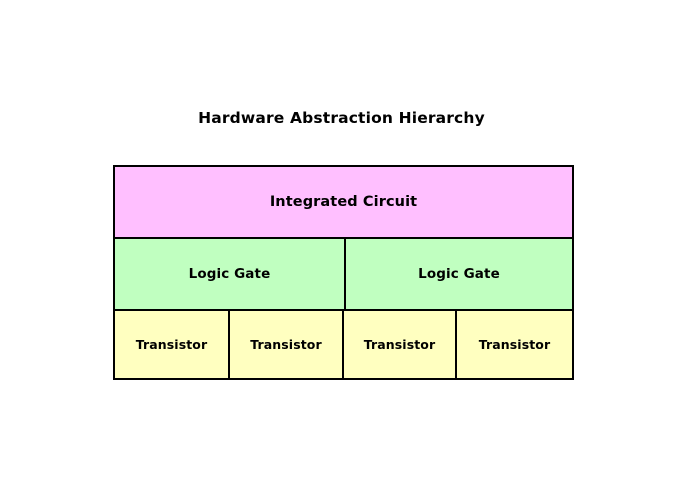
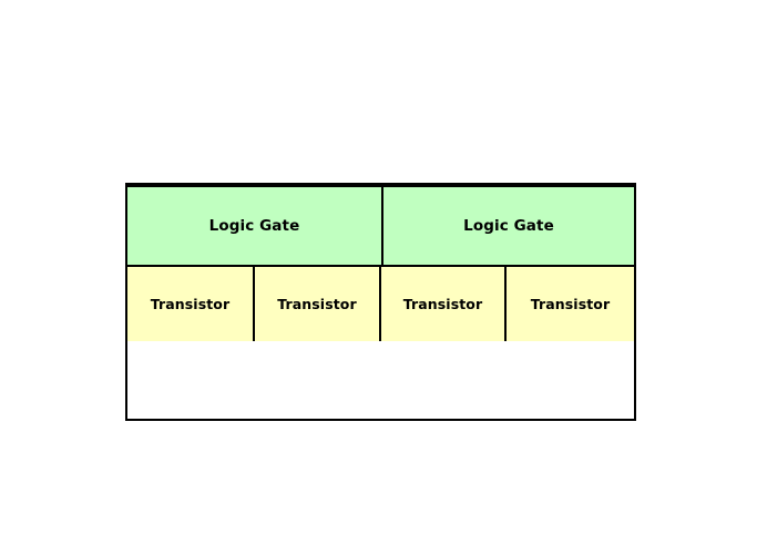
- Hardware Abstraction Hierarchy
- Integrated Circuit
  Logic Gate
  Logic Gate
  Transistor
  Transistor
  Transistor
  Transistor
